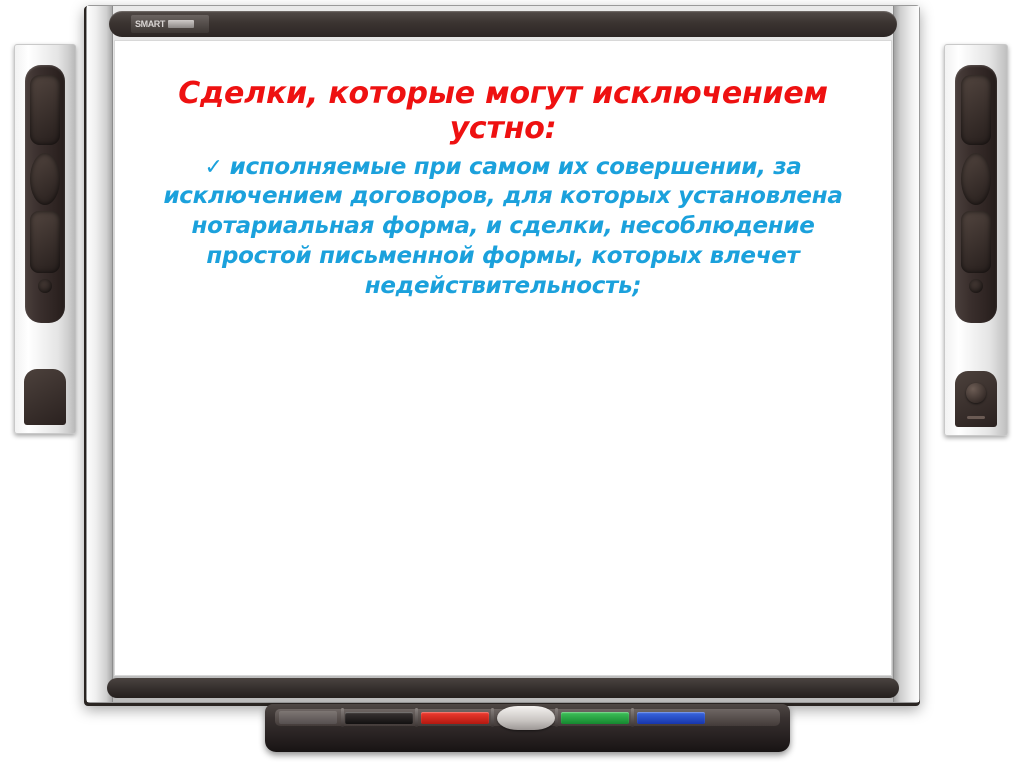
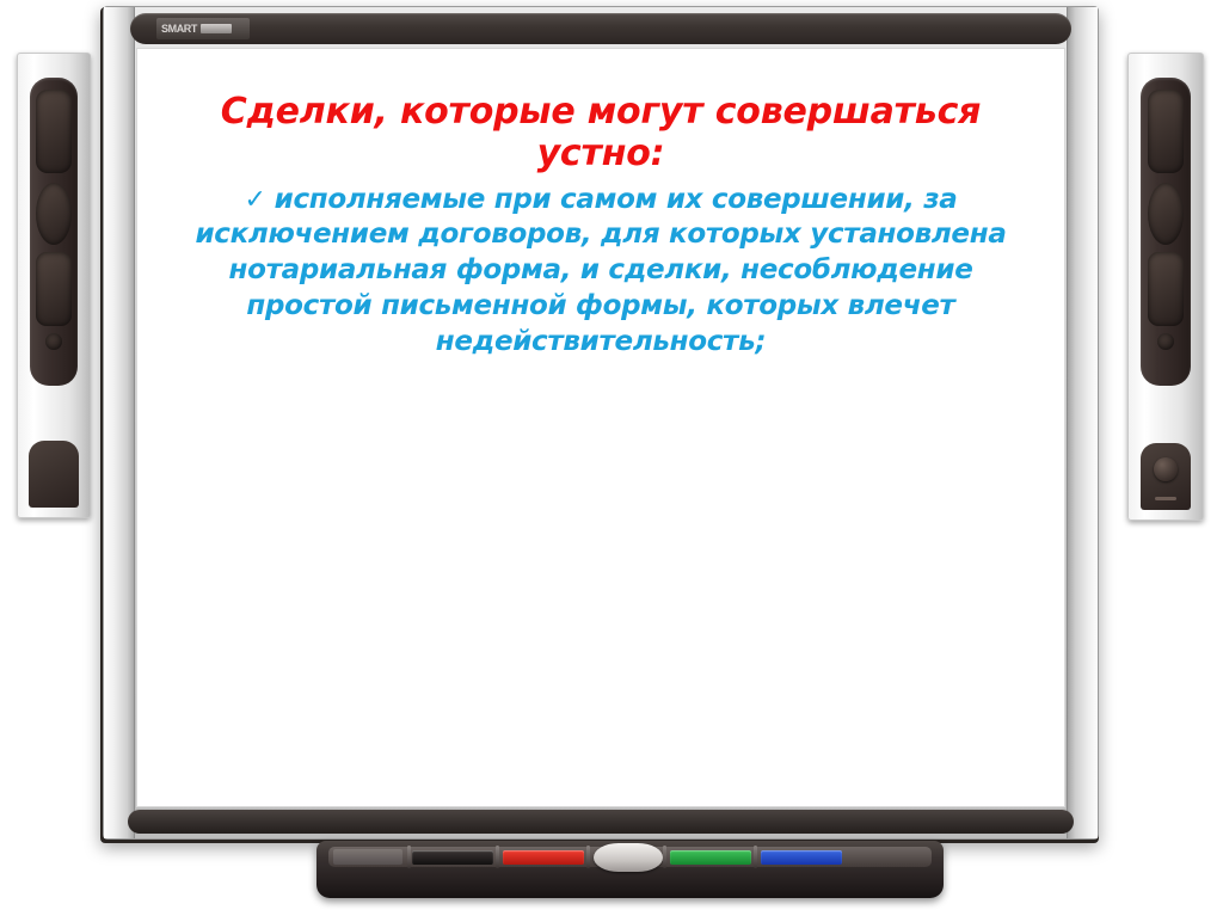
  SMART
- Сделки, которые могут исключением устно:
+ Сделки, которые могут совершаться устно:
  ✓ исполняемые при самом их совершении, за исключением договоров, для которых установлена нотариальная форма, и сделки, несоблюдение простой письменной формы, которых влечет недействительность;
